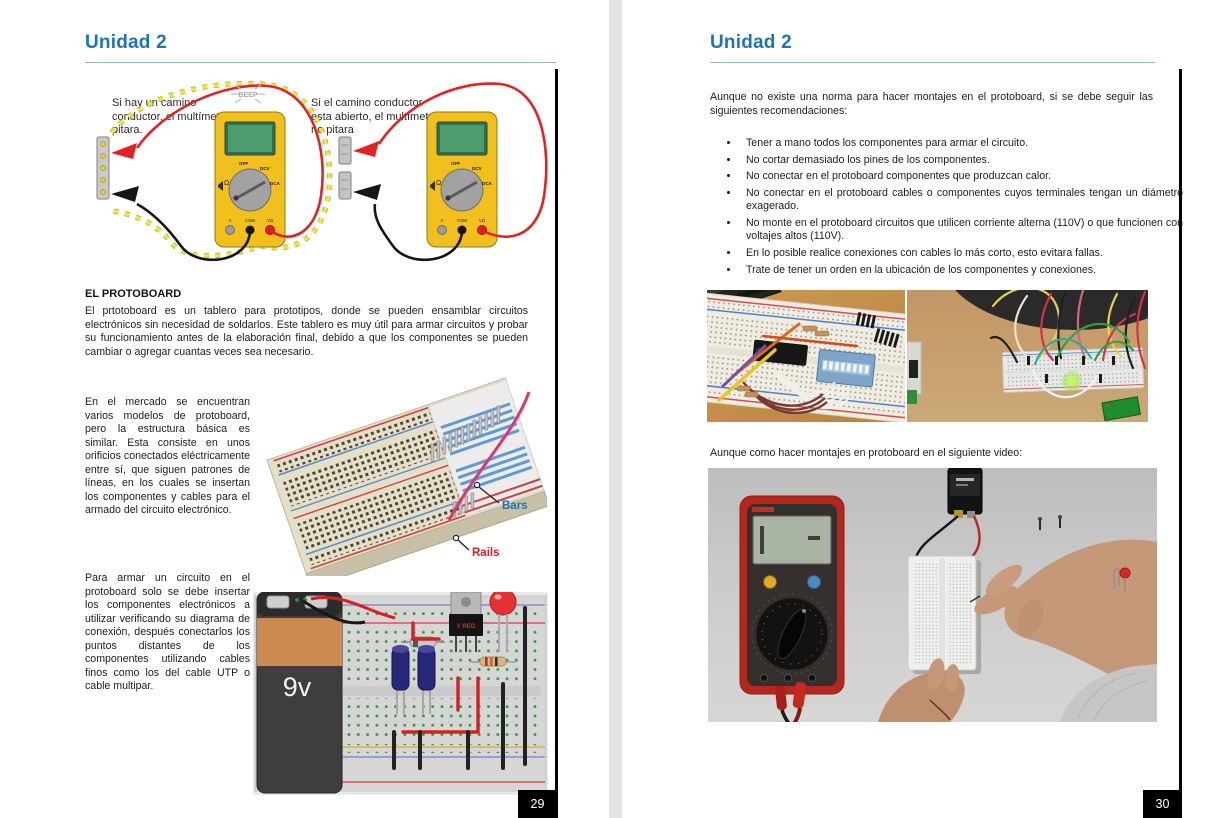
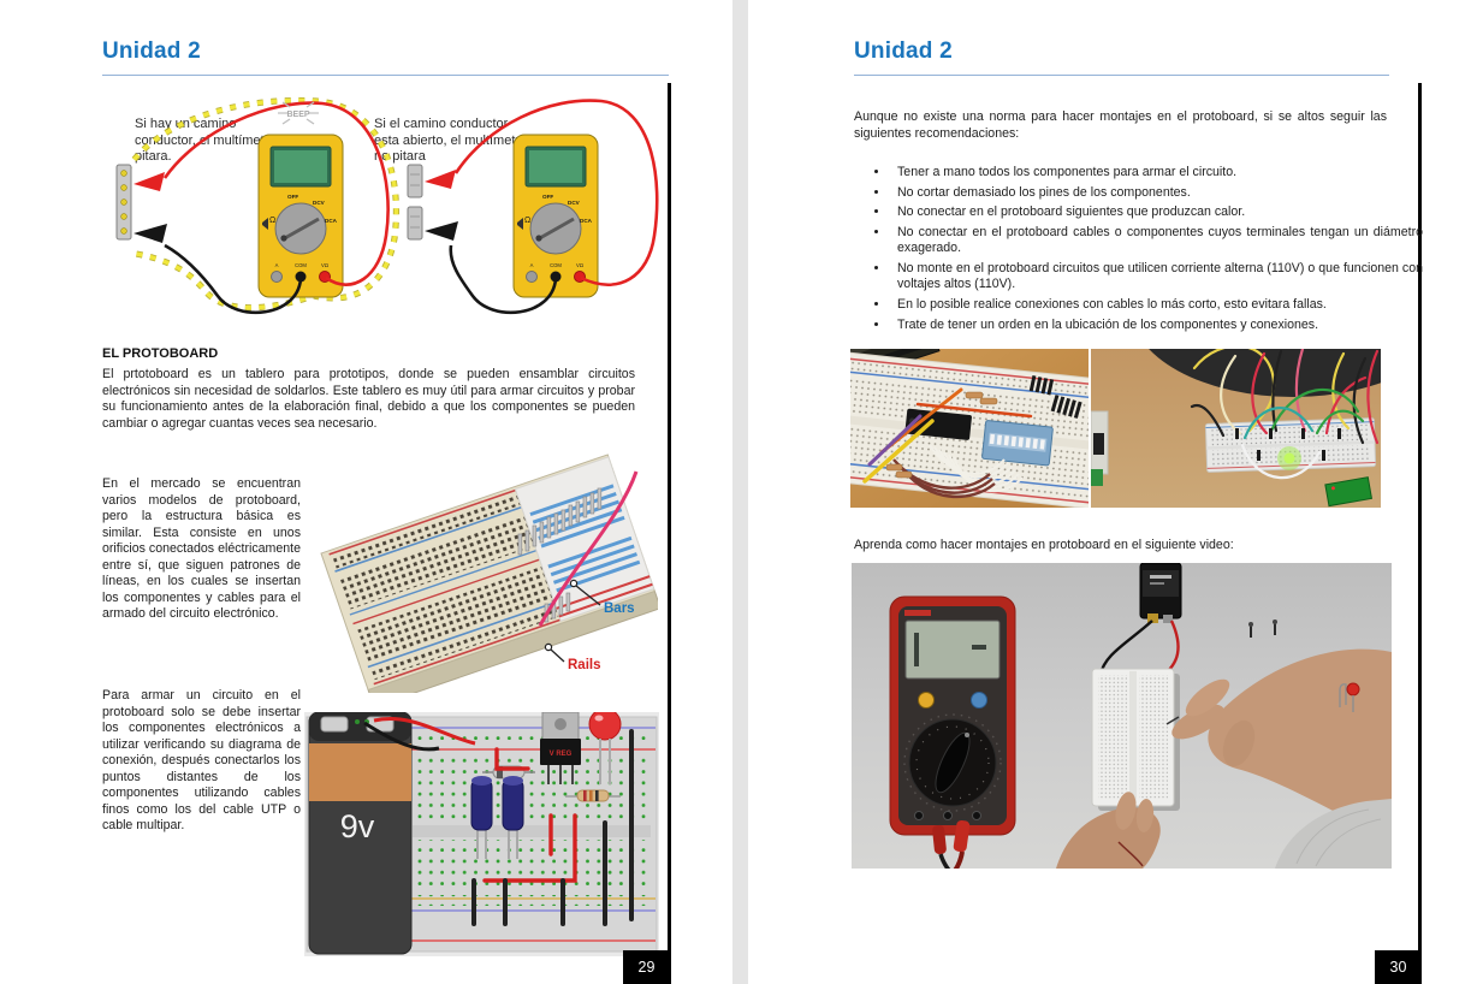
  Unidad 2
  Si hayn camin conductor,l multíme itara.
  Si el camino conducto esta abierto, el muímet n pitara
  EL PROTOBOARD
  El prtotoboard es un tablero para prototipos, donde se pueden ensamblar circuitos electrónicos sin necesidad de soldarlos. Este tablero es muy útil para armar circuitos y probar su funcionamiento antes de la elaboración final, debido a que los componentes se pueden cambiar o agregar cuantas veces sea necesario.
  En el mercado se encuentran varios modelos de protoboard, pero la estructura básica es similar. Esta consiste en unos orificios conectados eléctricamente entre sí, que siguen patrones de líneas, en los cuales se insertan los componentes y cables para el armado del circuito electrónico.
  Bars
  Rails
  Para armar un circuito en el protoboard solo se debe insertar los componentes electrónicos a utilizar verificando su diagrama de conexión, después conectarlos los puntos distantes de los componentes utilizando cables finos como los del cable UTP o cable multipar.
  9v
  29
  Unidad 2
- Aunque no existe una norma para hacer montajes en el protoboard, si se debe seguir las siguientes recomendaciones:
+ Aunque no existe una norma para hacer montajes en el protoboard, si se altos seguir las siguientes recomendaciones:
  Tener a mano todos los componentes para armar el circuito.
  No cortar demasiado los pines de los componentes.
- No conectar en el protoboard componentes que produzcan calor.
+ No conectar en el protoboard siguientes que produzcan calor.
  No conectar en el protoboard cables o componentes cuyos terminales tengan un diámetro exagerado.
  No monte en el protoboard circuitos que utilicen corriente alterna (110V) o que funcionen con voltajes altos (110V).
  En lo posible realice conexiones con cables lo más corto, esto evitara fallas.
  Trate de tener un orden en la ubicación de los componentes y conexiones.
- Aunque como hacer montajes en protoboard en el siguiente video:
+ Aprenda como hacer montajes en protoboard en el siguiente video:
  30
